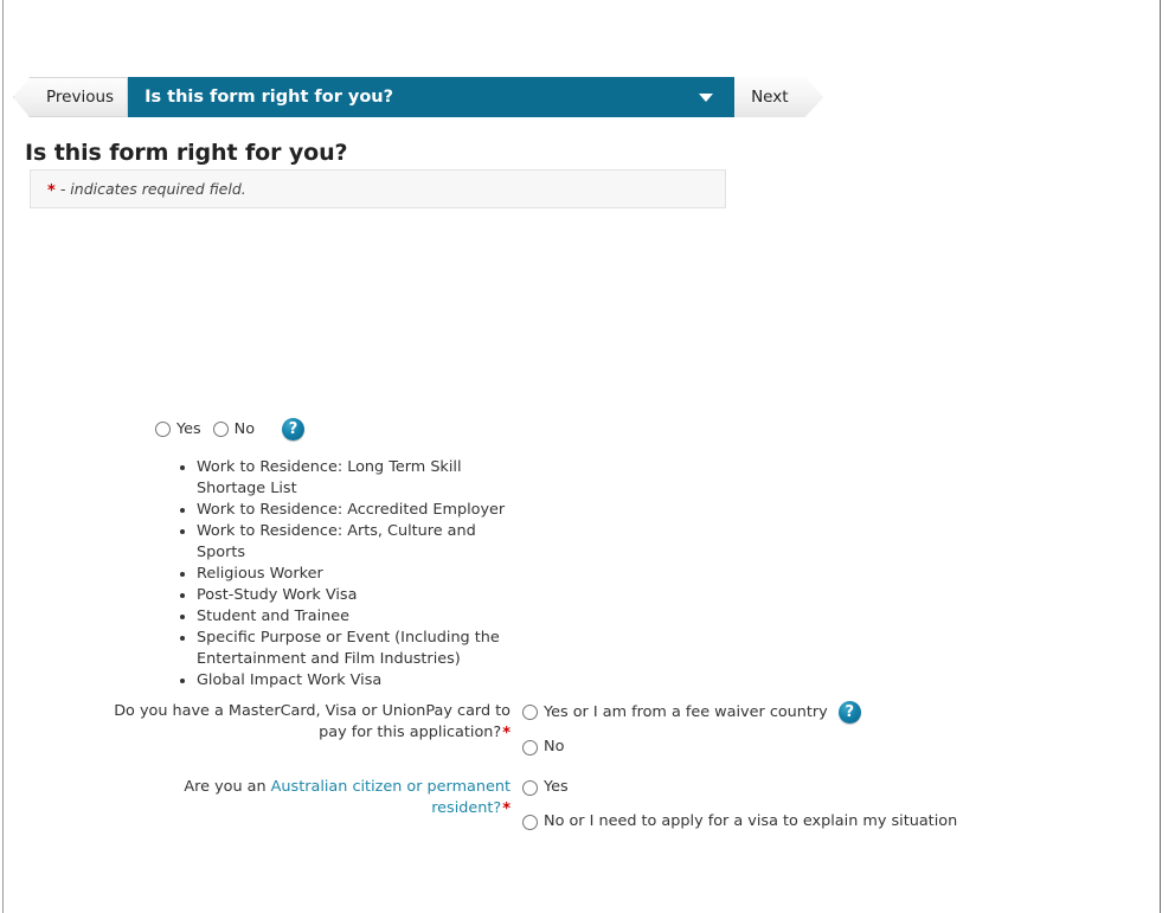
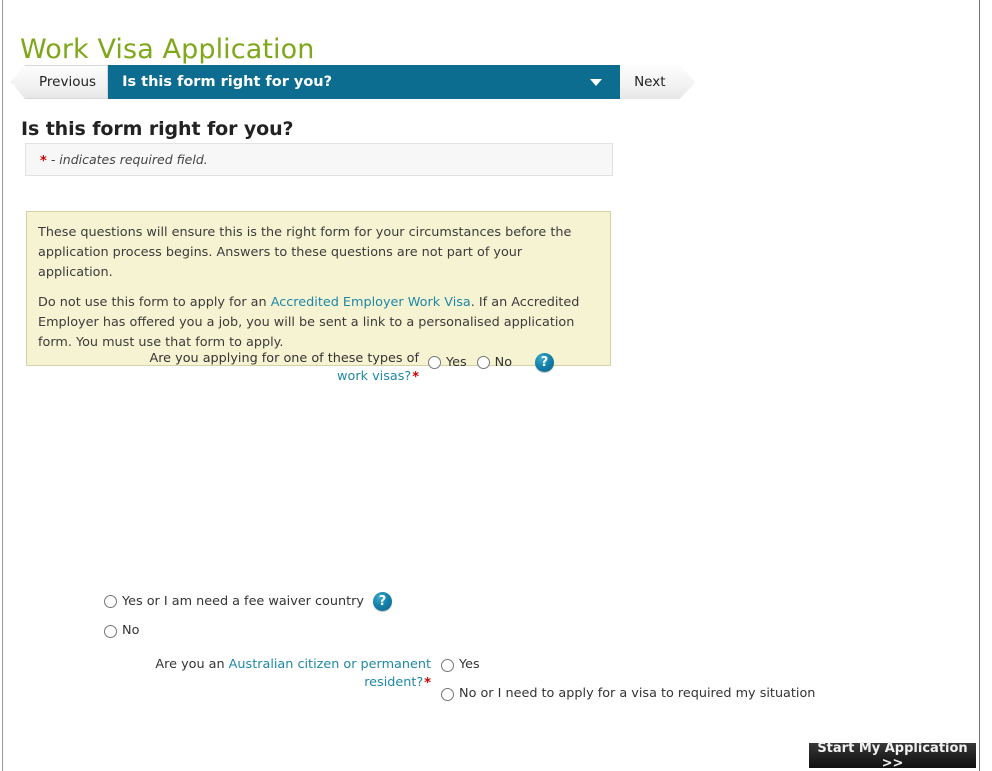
+ Work Visa Application
  Previous
  Is this form right for you?
  Next
  Is this form right for you?
  *
  - indicates required field.
+ These questions will ensure this is the right form for your circumstances before the application process begins. Answers to these questions are not part of your application.
+ Do not use this form to apply for an Accredited Employer Work Visa. If an Accredited Employer has offered you a job, you will be sent a link to a personalised application form. You must use that form to apply.
+ Are you applying for one of these types of work visas?*
  Yes
  No
  ?
- Work to Residence: Long Term Skill Shortage List
- Work to Residence: Accredited Employer
- Work to Residence: Arts, Culture and Sports
- Religious Worker
- Post-Study Work Visa
- Student and Trainee
- Specific Purpose or Event (Including the Entertainment and Film Industries)
- Global Impact Work Visa
- Do you have a MasterCard, Visa or UnionPay card to pay for this application?*
- Yes or I am from a fee waiver country
+ Yes or I am need a fee waiver country
  ?
  No
  Are you an Australian citizen or permanent resident?*
  Yes
- No or I need to apply for a visa to explain my situation
+ No or I need to apply for a visa to required my situation
+ Start My Application >>
